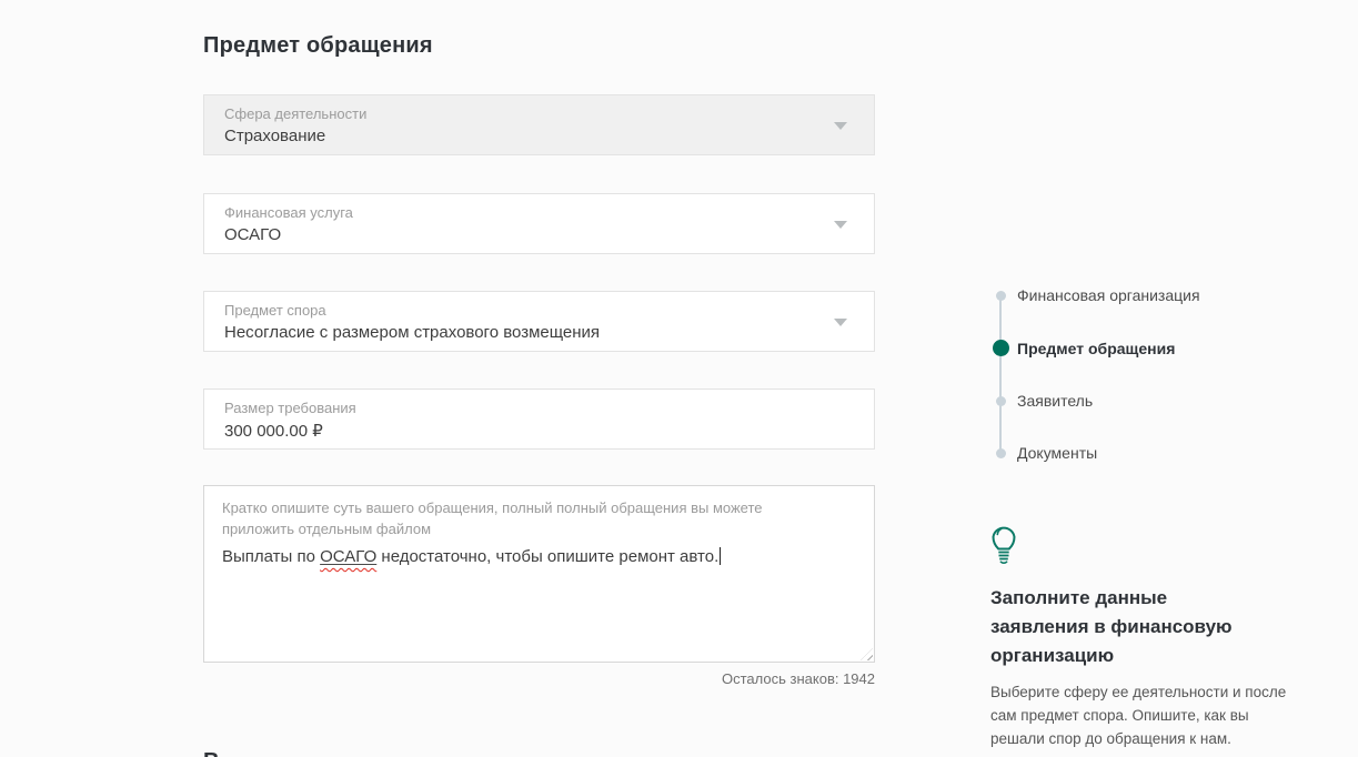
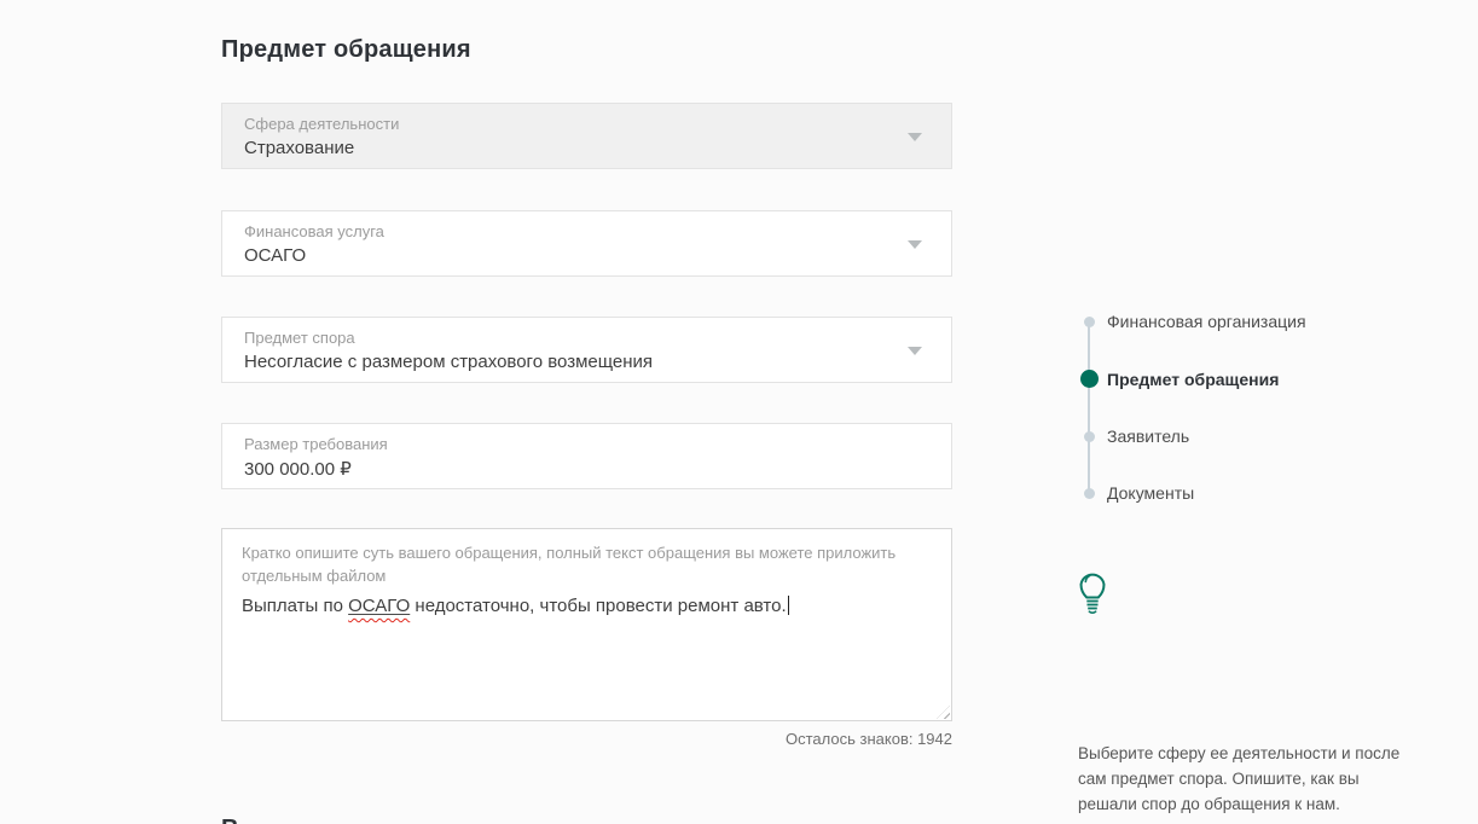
  Предмет обращения
  Сфера деятельности
  Страхование
  Финансовая услуга
  ОСАГО
  Предмет спора
  Несогласие с размером страхового возмещения
  Размер требования
  300 000.00 ₽
- Кратко опишите суть вашего обращения, полный полный обращения вы можете приложить отдельным файлом
+ Кратко опишите суть вашего обращения, полный текст обращения вы можете приложить отдельным файлом
- Выплаты по ОСАГО недостаточно, чтобы опишите ремонт авто.
+ Выплаты по ОСАГО недостаточно, чтобы провести ремонт авто.
  Осталось знаков: 1942
  Финансовая организация
  Предмет обращения
  Заявитель
  Документы
- Заполните данные заявления в финансовую организацию
  Выберите сферу ее деятельности и после сам предмет спора. Опишите, как вы решали спор до обращения к нам.
